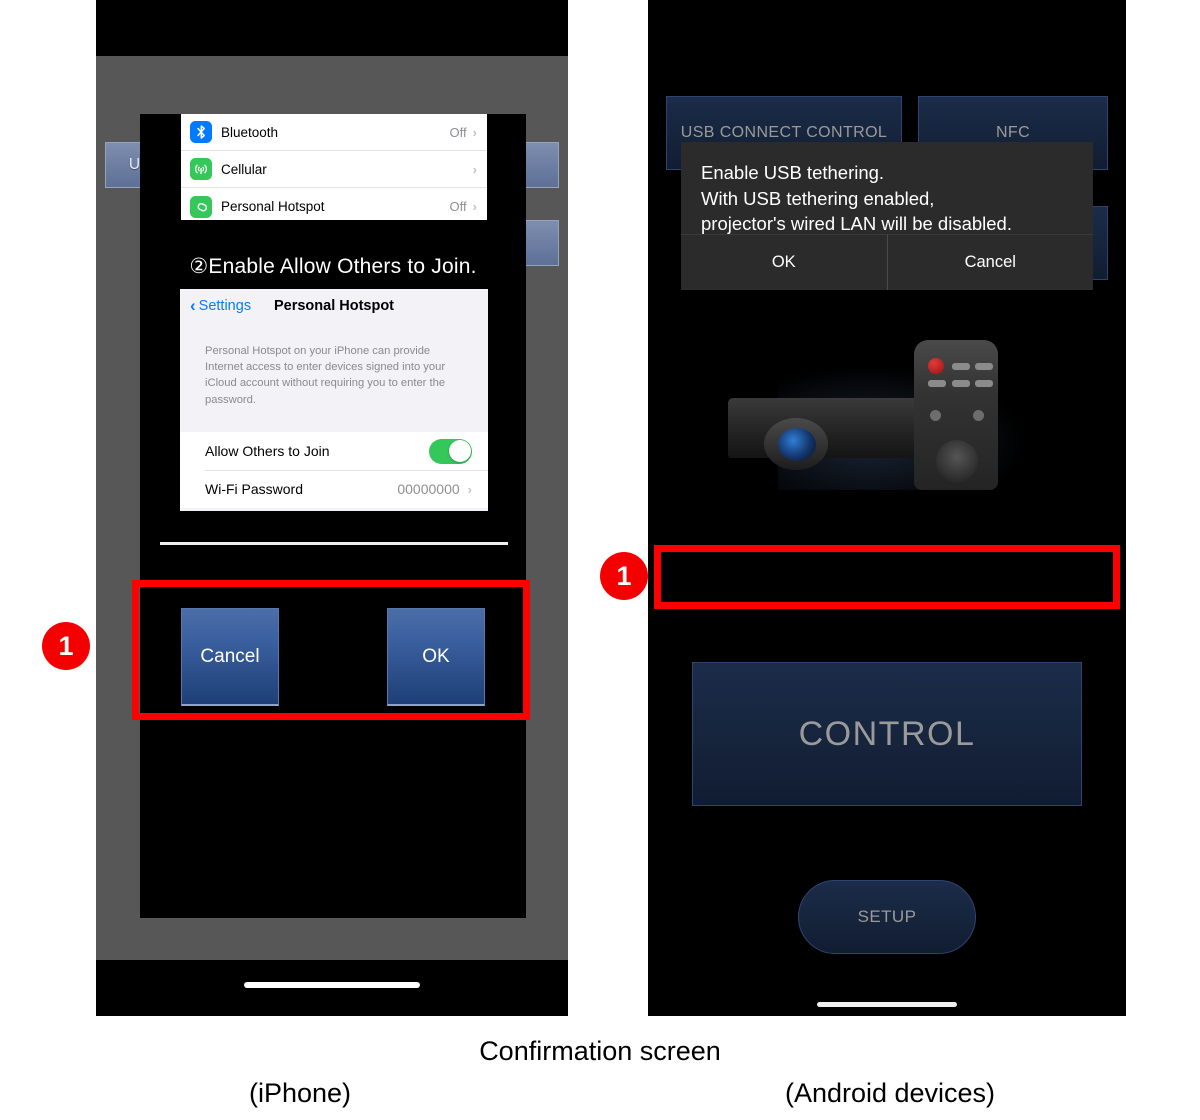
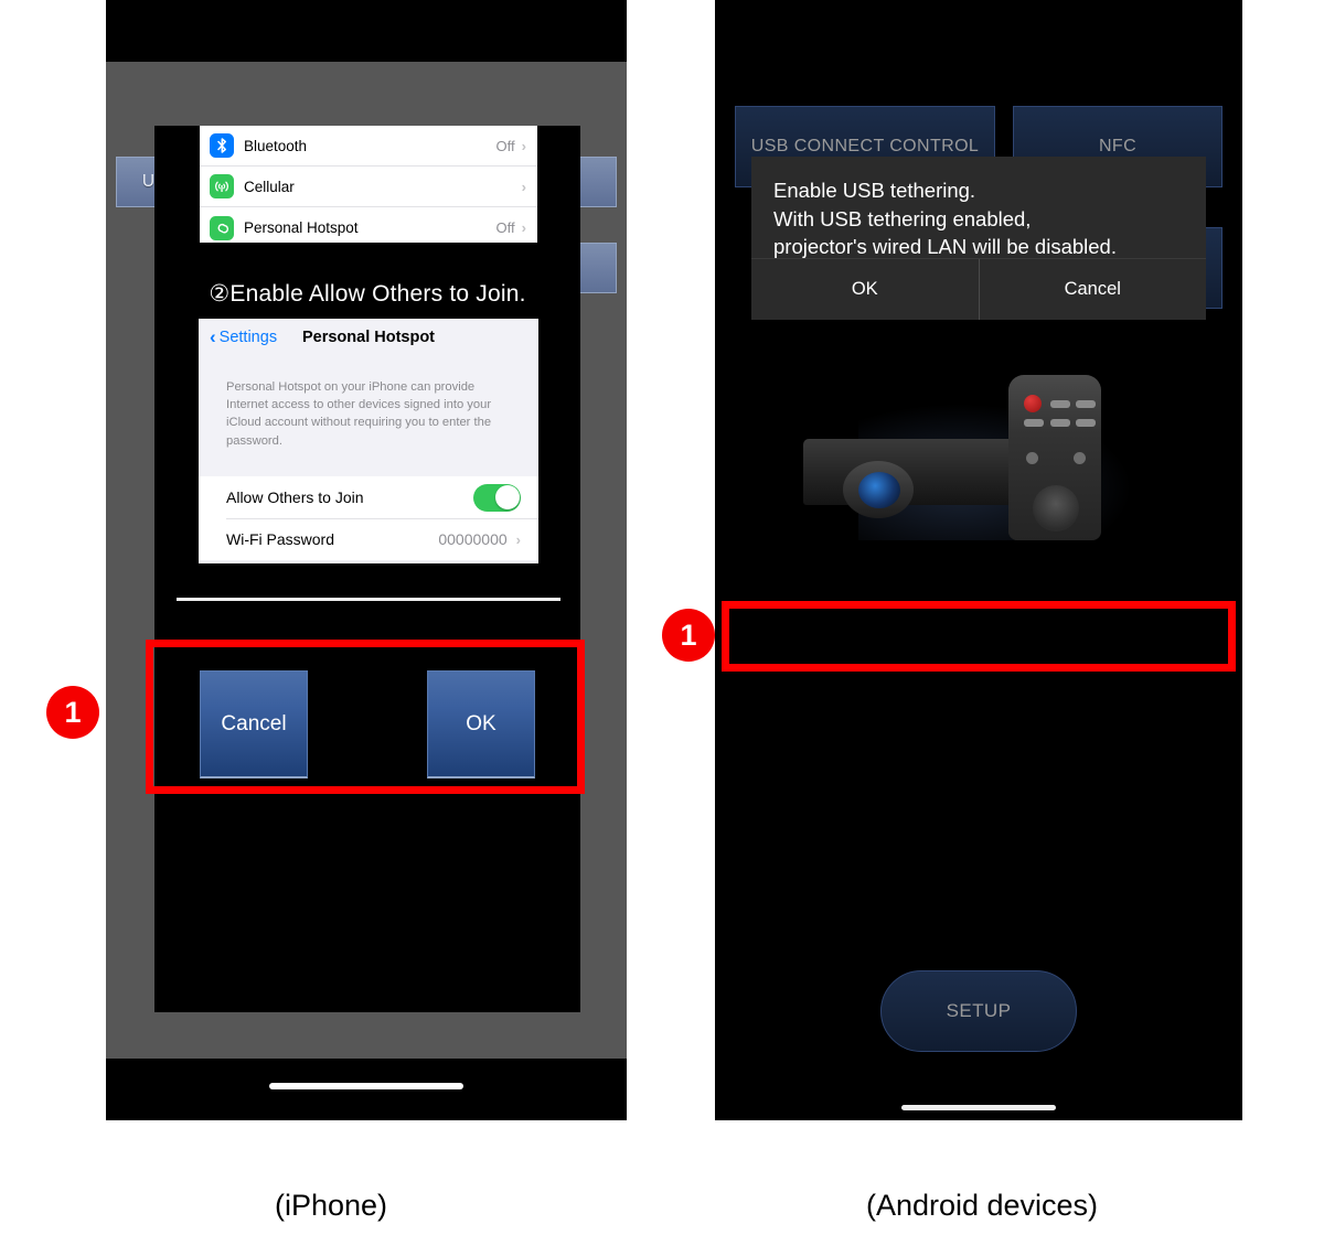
  Bluetooth
  Off
  ›
  Cellular
  ›
  Personal Hotspot
  Off
  ›
  ②Enable Allow Others to Join.
  ‹
  Settings
  Personal Hotspot
- Personal Hotspot on your iPhone can provide Internet access to enter devices signed into your iCloud account without requiring you to enter the password.
+ Personal Hotspot on your iPhone can provide Internet access to other devices signed into your iCloud account without requiring you to enter the password.
  Allow Others to Join
  Wi-Fi Password
  00000000
  ›
  Cancel
  OK
  1
  USB CONNECT CONTROL
  NFC
  Enable USB tethering.
  With USB tethering enabled,
  projector's wired LAN will be disabled.
  OK
  Cancel
- CONTROL
  SETUP
  1
- Confirmation screen
  (iPhone)
  (Android devices)
